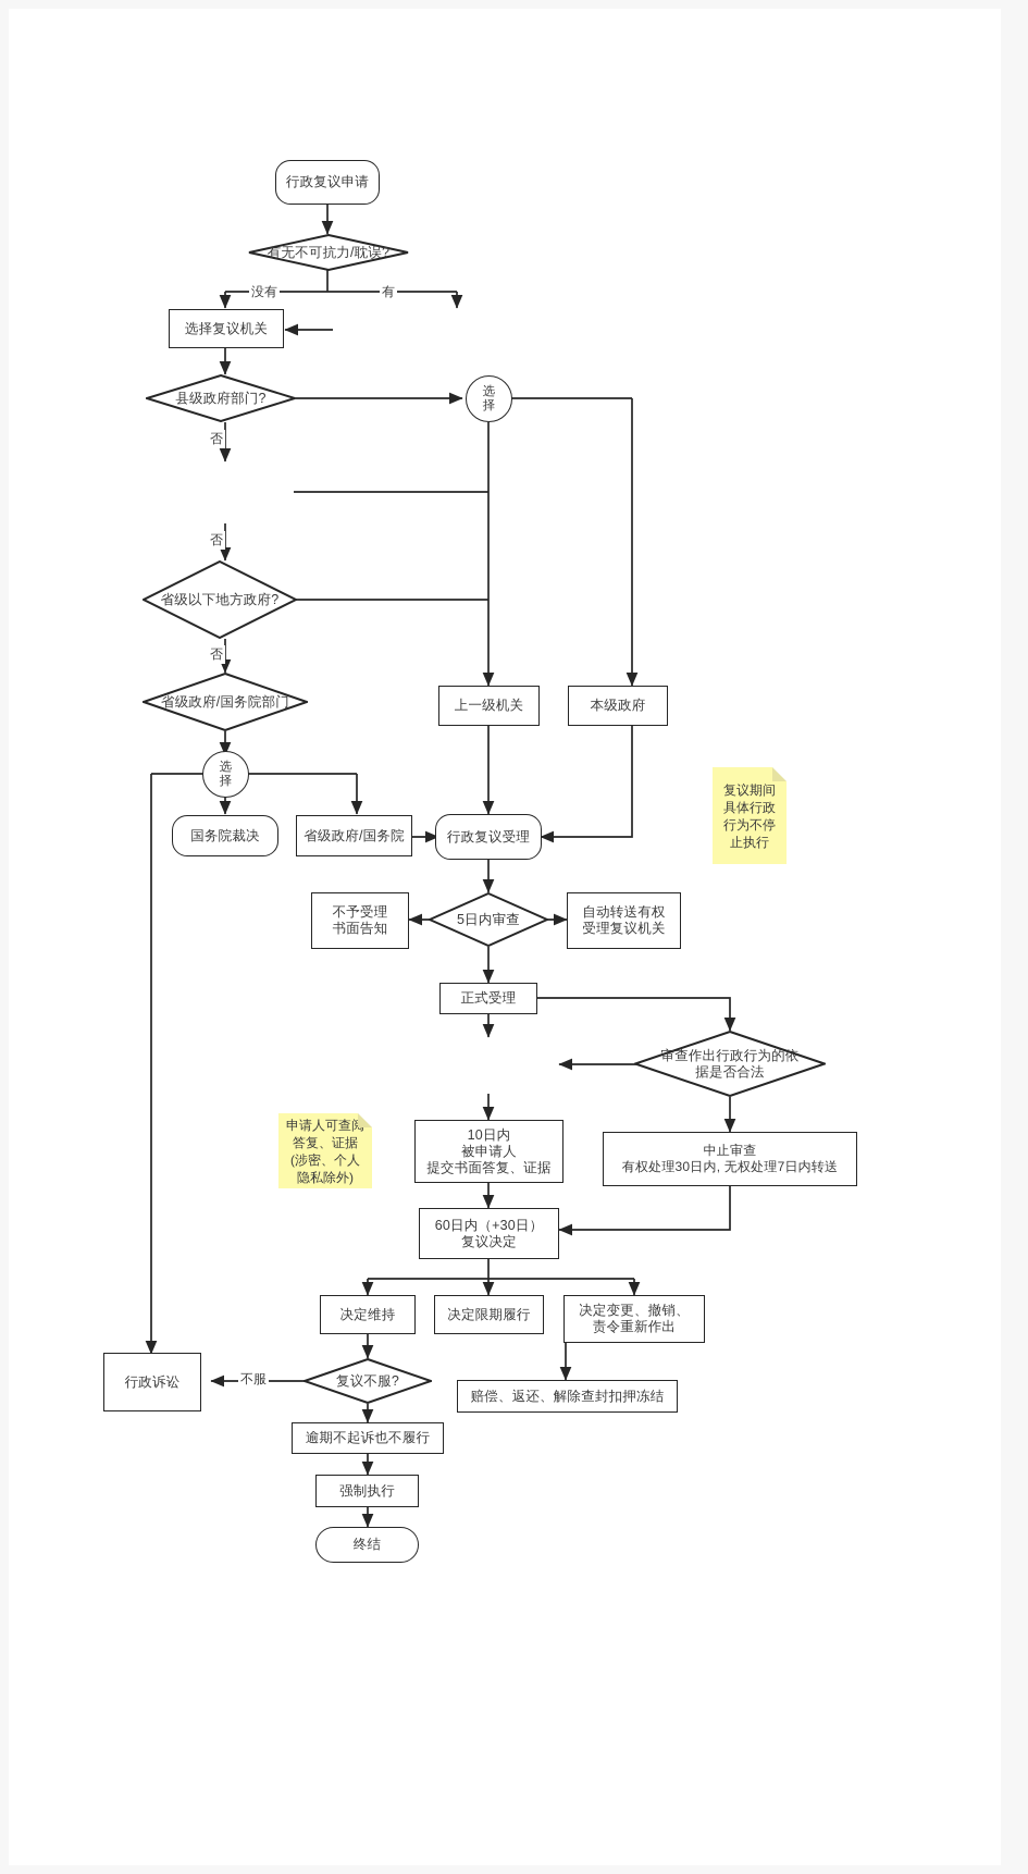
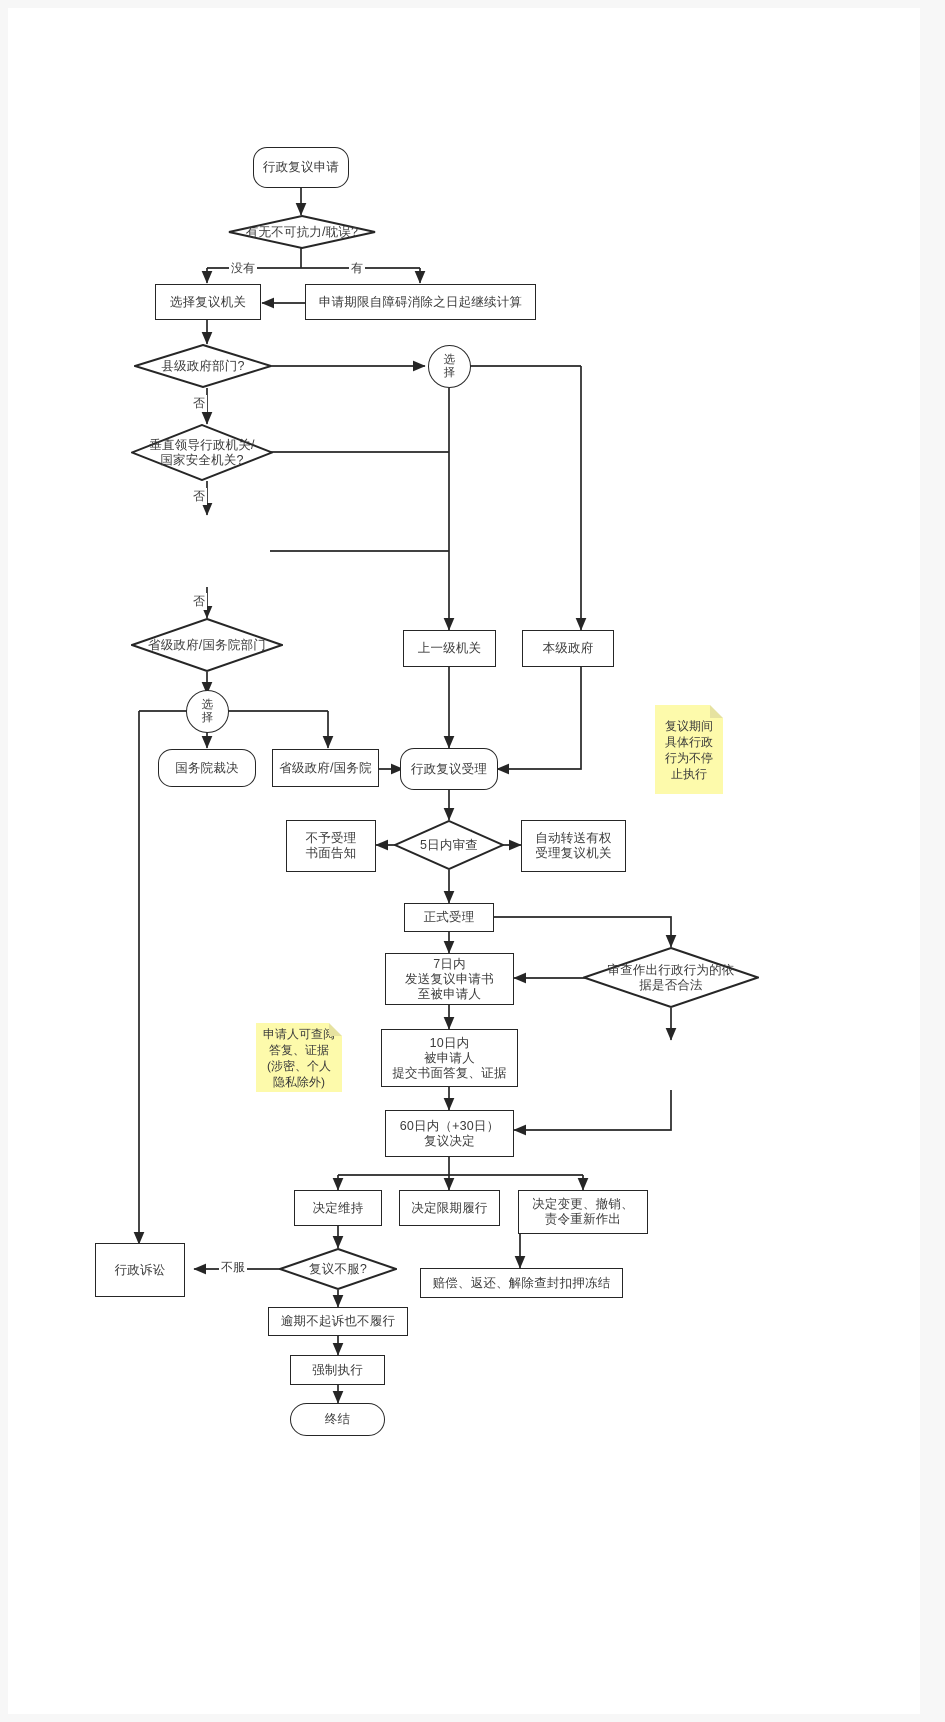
  行政复议申请
  有无不可抗力/耽误?
  没有
  有
  选择复议机关
+ 申请期限自障碍消除之日起继续计算
  县级政府部门?
  否
  选
  择
+ 垂直领导行政机关/
+ 国家安全机关?
  否
- 省级以下地方政府?
  否
  省级政府/国务院部门
  选
  择
  上一级机关
  本级政府
  国务院裁决
  省级政府/国务院
  行政复议受理
  复议期间
  具体行政
  行为不停
  止执行
  5日内审查
  不予受理
  书面告知
  自动转送有权
  受理复议机关
  正式受理
+ 7日内
+ 发送复议申请书
+ 至被申请人
  审查作出行政行为的依
  据是否合法
  10日内
  被申请人
  提交书面答复、证据
- 中止审查
- 有权处理30日内, 无权处理7日内转送
  申请人可查阅
  答复、证据
  (涉密、个人
  隐私除外)
  60日内（+30日）
  复议决定
  决定维持
  决定限期履行
  决定变更、撤销、
  责令重新作出
  赔偿、返还、解除查封扣押冻结
  复议不服?
  不服
  行政诉讼
  逾期不起诉也不履行
  强制执行
  终结
